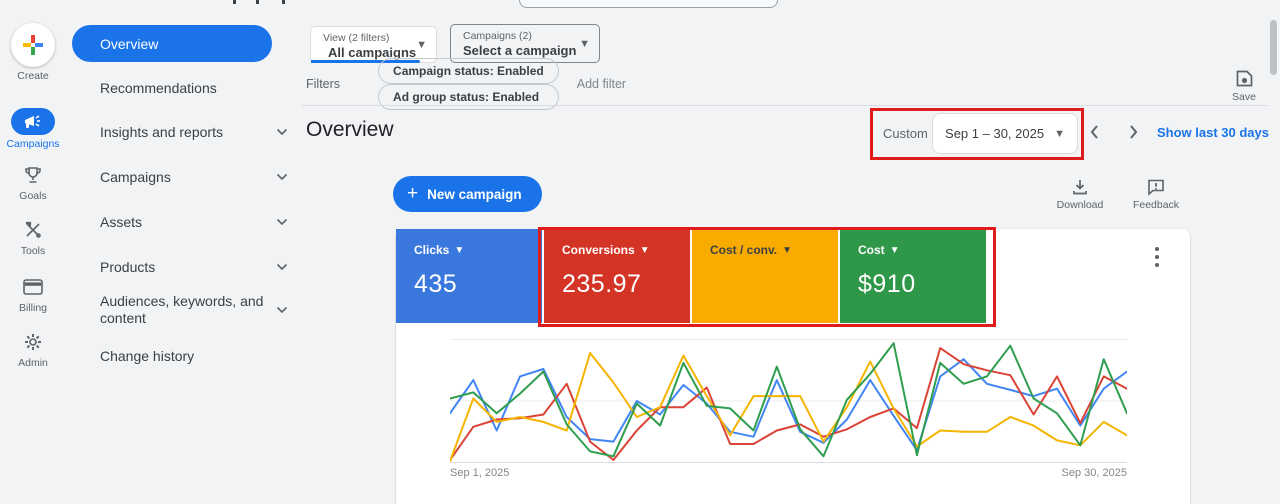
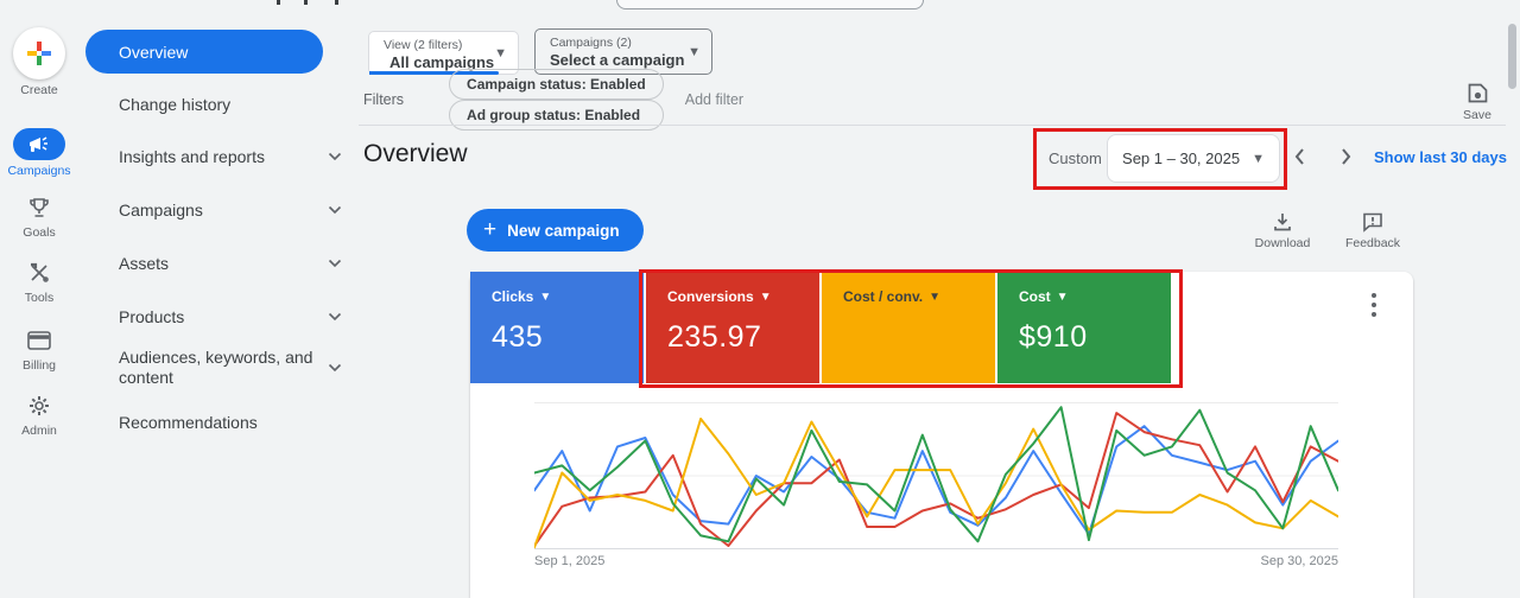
  Create
  Campaigns
  Goals
  Tools
  Billing
  Admin
  Overview
- Recommendations
+ Change history
  Insights and reports
  Campaigns
  Assets
  Products
  Audiences, keywords, and content
- Change history
+ Recommendations
  View (2 filters)
  All campaigns
  ▼
  Campaigns (2)
  Select a campaign
  ▼
  Filters
  Campaign status: Enabled
  Ad group status: Enabled
  Add filter
  Save
  Overview
  Custom
  Sep 1 – 30, 2025
  ▼
  Show last 30 days
  +
  New campaign
  Download
  Feedback
  Clicks
  ▼
  435
  Conversions
  ▼
  235.97
  Cost / conv.
  ▼
  Cost
  ▼
  $910
  Sep 1, 2025
  Sep 30, 2025
